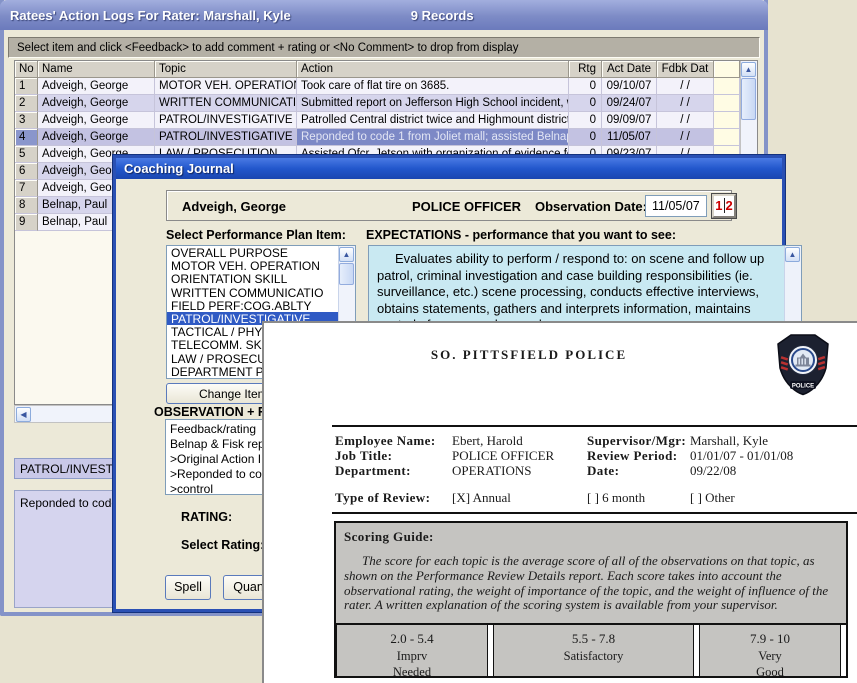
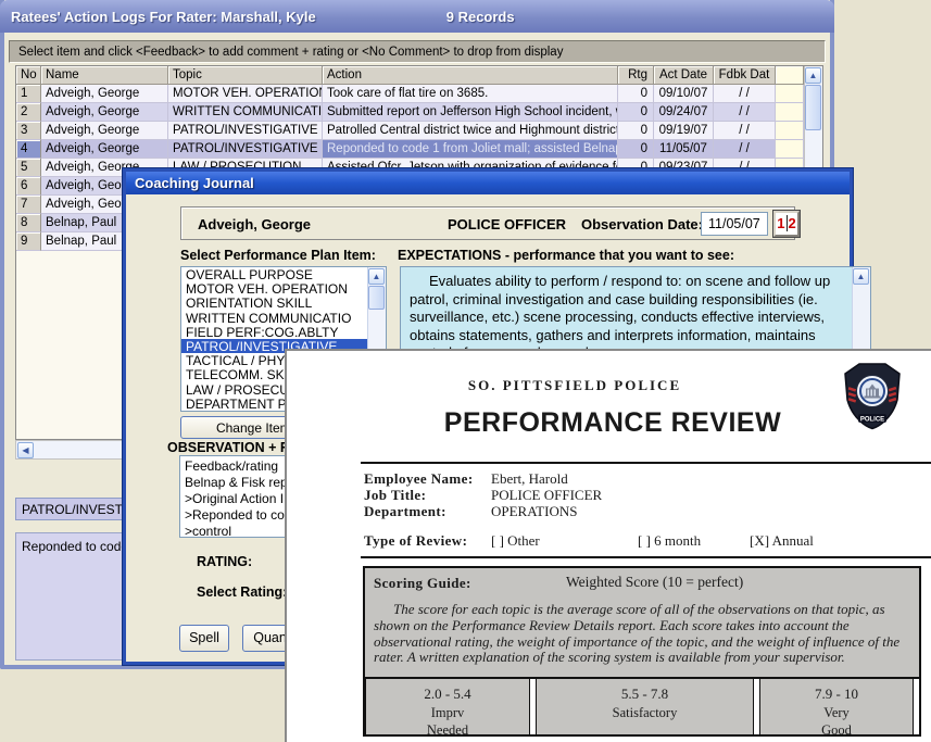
  Ratees' Action Logs For Rater: Marshall, Kyle
  9 Records
  Select item and click <Feedback> to add comment + rating or <No Comment> to drop from display
  No
  Name
  Topic
  Action
  Rtg
  Act Date
  Fdbk Dat
  1
  Adveigh, George
  MOTOR VEH. OPERATIO
  Took care of flat tire on 3685.
  0
  09/10/07
  / /
  2
  Adveigh, George
  WRITTEN COMMUNICATI
  Submitted report on Jefferson High School incident,
  0
  09/24/07
  / /
  3
  Adveigh, George
  PATROL/INVESTIGATIVE
  Patrolled Central district twice and Highmount distric
  0
- 09/09/07
+ 09/19/07
  / /
  4
  Adveigh, George
  PATROL/INVESTIGATIVE
  Reponded to code 1 from Joliet mall; assisted Belna
  0
  11/05/07
  / /
  5
  Adveigh, George
  LAW / PROSECUTION
  Assisted Ofcr. Jetson with organization of evidence f
  0
  09/23/07
  / /
  6
  Adveigh, Geo
  7
  Adveigh, Geo
  8
  Belnap, Paul
  9
  Belnap, Paul
  ▲
  ◀
  Coaching Journal
  Adveigh, George
  POLICE OFFICER
  Observation Date
  11/05/07
  1 2
  Select Performance Plan Item:
  OVERALL PURPOSE
  MOTOR VEH. OPERATION
  ORIENTATION SKILL
  WRITTEN COMMUNICATIO
  FIELD PERF:COG.ABLTY
  PATROL/INVESTIGATIVE
  TACTICAL / PHY
  TELECOMM. SK
  LAW / PROSEC
  DEPARTMENT P
  ▲
  EXPECTATIONS - performance that you want to see:
  Evaluates ability to perform / respond to: on scene and follow up patrol, criminal investigation and case building responsibilities (ie. surveillance, etc.) scene processing, conducts effective interviews, obtains statements, gathers and interprets information, maintains
  ▲
  Feedback/rating
  Belnap & Fisk re
  >Original Action I
  >Reponded to co
  >control
  RATING:
  Select Rating
  Spell
  SO. PITTSFIELD POLICE
+ PERFORMANCE REVIEW
  Employee Name:
  Ebert, Harold
  Job Title:
  POLICE OFFICER
  Department:
  OPERATIONS
- Supervisor/Mgr:
- Marshall, Kyle
- Review Period:
- 01/01/07 - 01/01/08
- Date:
- 09/22/08
  Type of Review:
- [X] Annual
+ [ ] Other
  [ ] 6 month
- [ ] Other
+ [X] Annual
  Scoring Guide:
+ Weighted Score (10 = perfect)
  The score for each topic is the average score of all of the observations on that topic, as shown on the Performance Review Details report. Each score takes into account the observational rating, the weight of importance of the topic, and the weight of influence of the rater. A written explanation of the scoring system is available from your supervisor.
  2.0 - 5.4
  Imprv
  Needed
  5.5 - 7.8
  Satisfactory
  7.9 - 10
  Very
  Good
